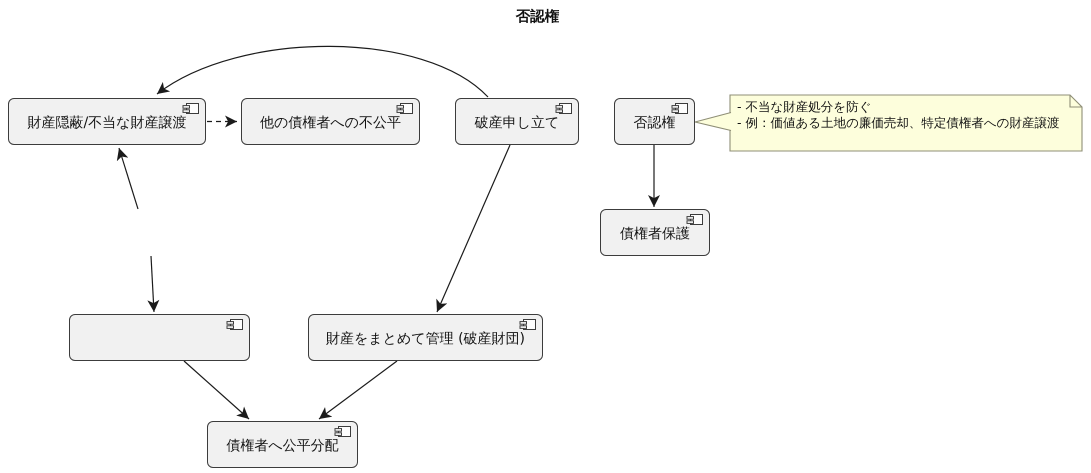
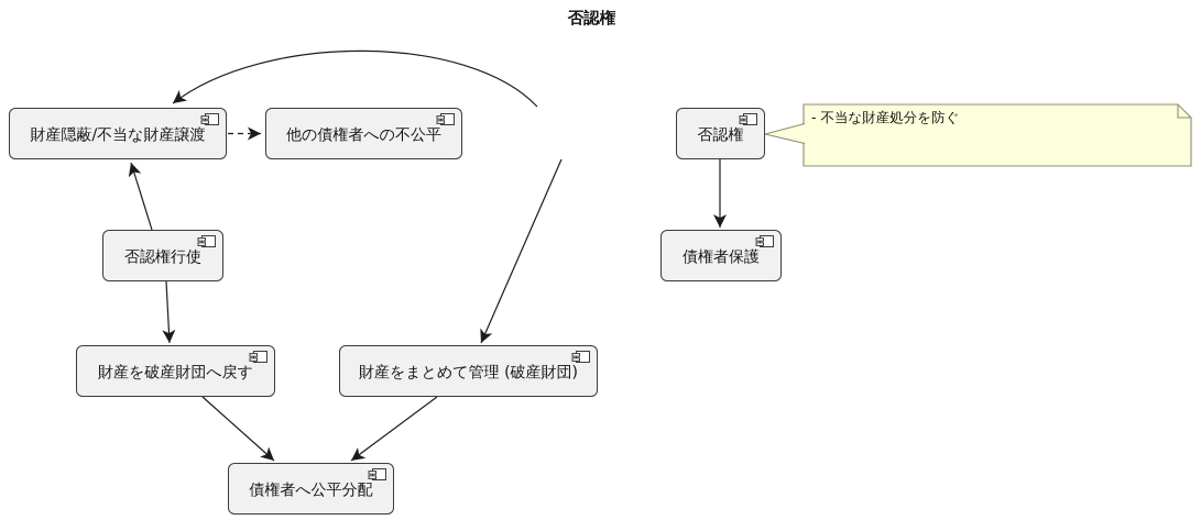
  否認権
  財産隠蔽/不当な財産譲渡
  他の債権者への不公平
- 破産申し立て
  否認権
+ 否認権行使
  債権者保護
+ 財産を破産財団へ戻す
  財産をまとめて管理 (破産財団)
  債権者へ公平分配
  - 不当な財産処分を防ぐ
- - 例：価値ある土地の廉価売却、特定債権者への財産譲渡
